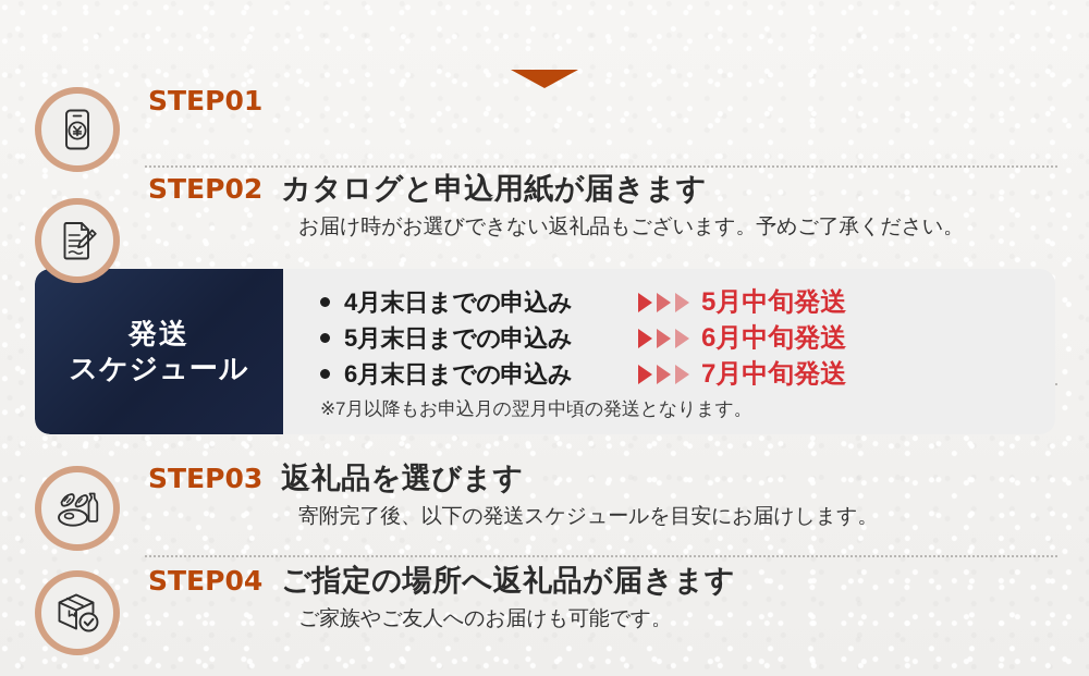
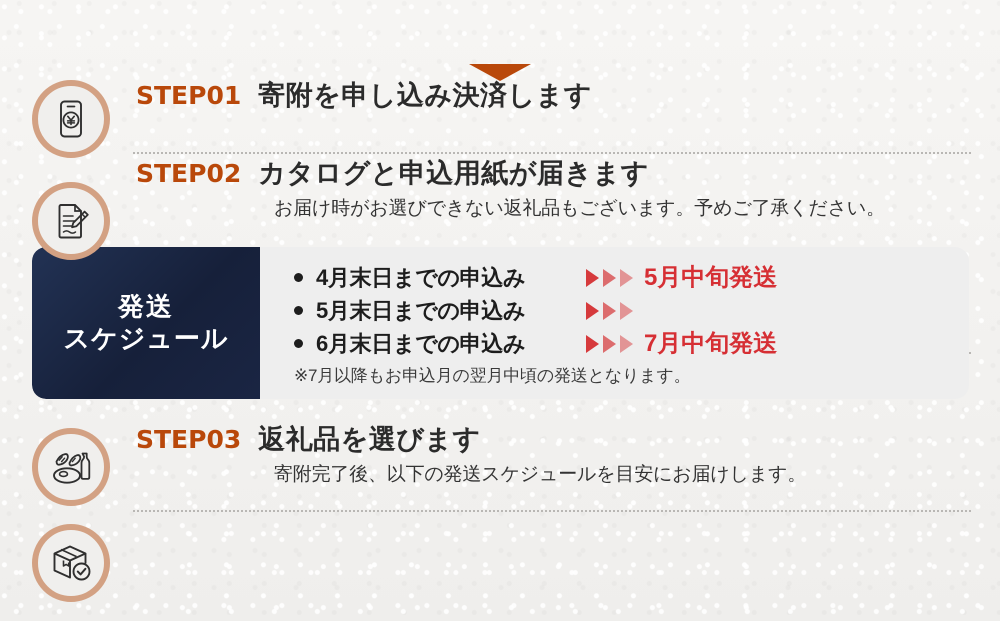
  STEP01
+ 寄附を申し込み決済します
  STEP02
  カタログと申込用紙が届きます
  お届け時がお選びできない返礼品もございます。予めご了承ください。
  STEP03
  返礼品を選びます
  寄附完了後、以下の発送スケジュールを目安にお届けします。
- STEP04
- ご指定の場所へ返礼品が届きます
- ご家族やご友人へのお届けも可能です。
  発送
  スケジュール
  4月末日までの申込み
  5月中旬発送
  5月末日までの申込み
- 6月中旬発送
  6月末日までの申込み
  7月中旬発送
  ※7月以降もお申込月の翌月中頃の発送となります。
